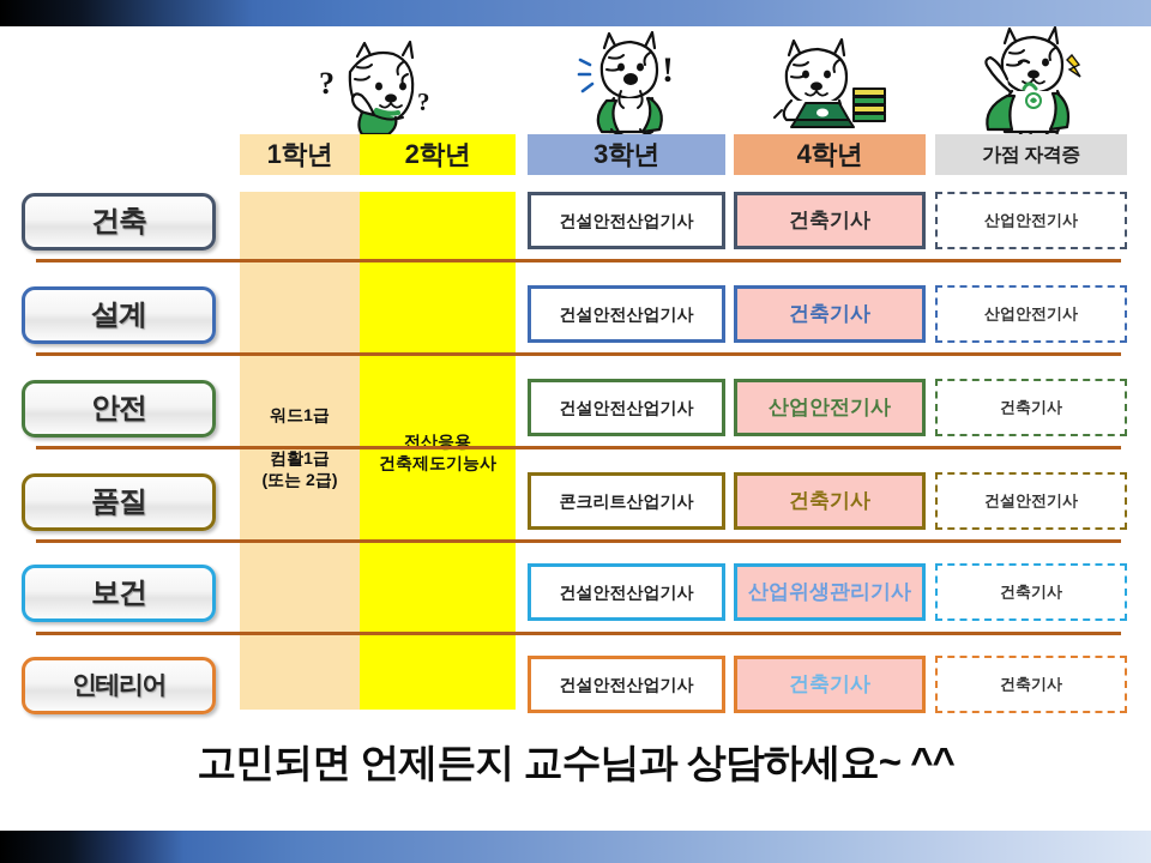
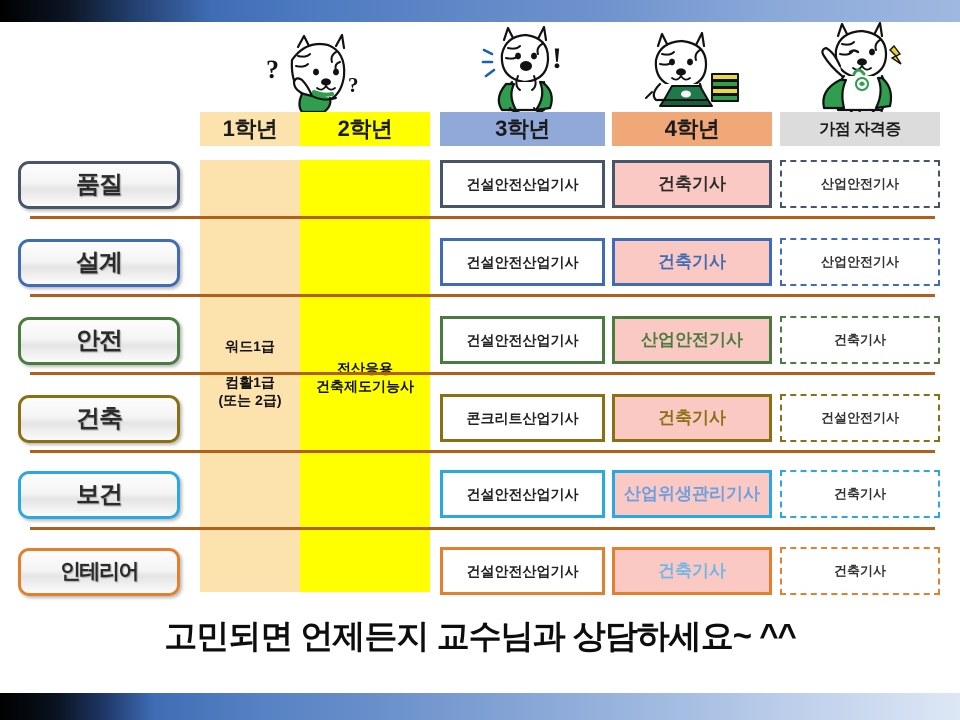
  ?
  ?
  !
  1학년
  2학년
  3학년
  4학년
  가점 자격증
  워드1급
  컴활1급
  (또는 2급)
  전산응용
  건축제도기능사
- 건축
+ 품질
  건설안전산업기사
  건축기사
  산업안전기사
  설계
  건설안전산업기사
  건축기사
  산업안전기사
  안전
  건설안전산업기사
  산업안전기사
  건축기사
- 품질
+ 건축
  콘크리트산업기사
  건축기사
  건설안전기사
  보건
  건설안전산업기사
  산업위생관리기사
  건축기사
  인테리어
  건설안전산업기사
  건축기사
  건축기사
  고민되면 언제든지 교수님과 상담하세요~ ^^
